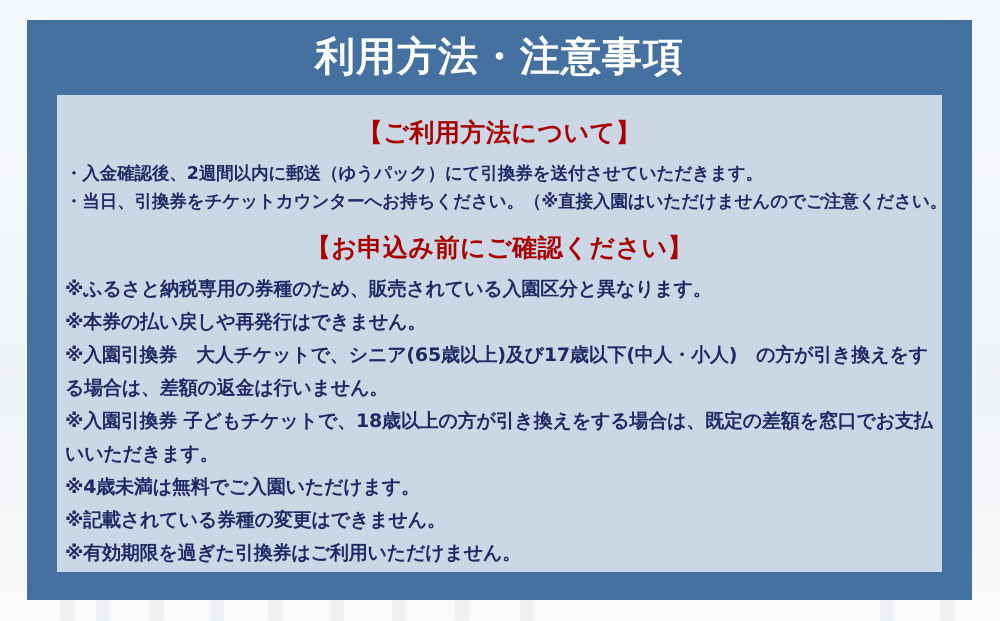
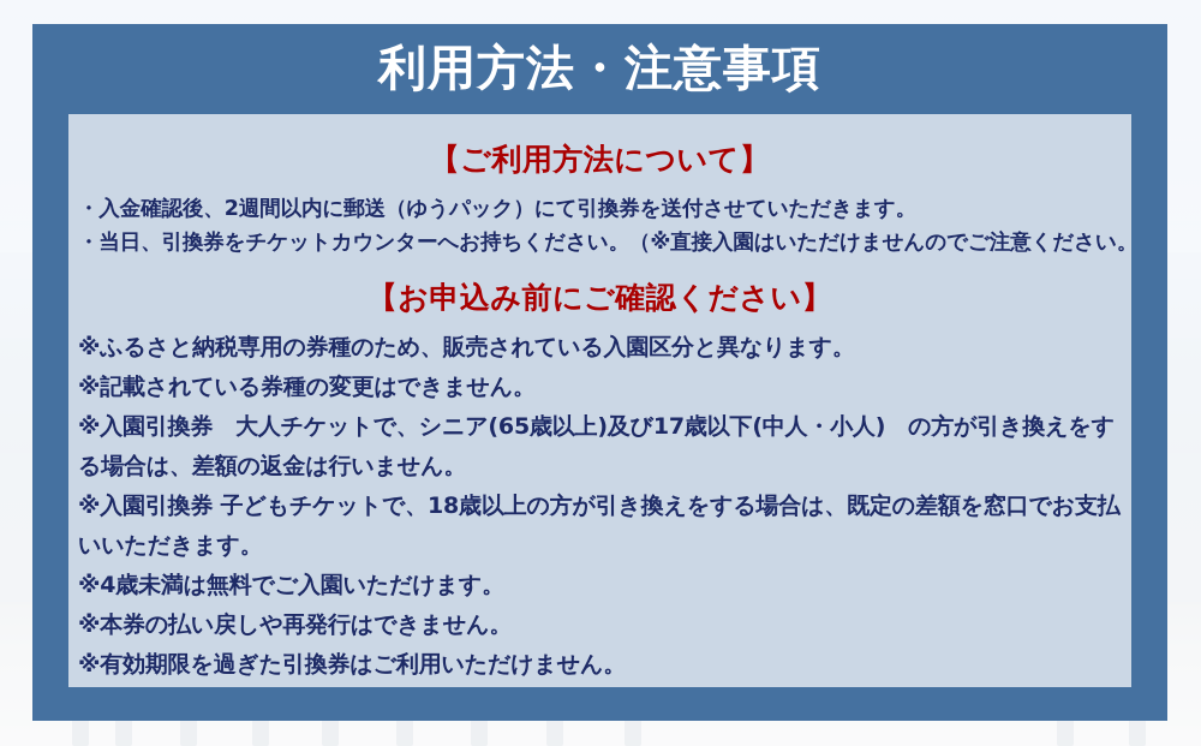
  利用方法・注意事項
  【ご利用方法について】
  ・入金確認後、2週間以内に郵送（ゆうパック）にて引換券を送付させていただきます。
  ・当日、引換券をチケットカウンターへお持ちください。（※直接入園はいただけませんのでご注意ください。
  【お申込み前にご確認ください】
  ※ふるさと納税専用の券種のため、販売されている入園区分と異なります。
- ※本券の払い戻しや再発行はできません。
+ ※記載されている券種の変更はできません。
  ※入園引換券 大人チケットで、シニア(65歳以上)及び17歳以下(中人・小人) の方が引き換えをする場合は、差額の返金は行いません。
  ※入園引換券 子どもチケットで、18歳以上の方が引き換えをする場合は、既定の差額を窓口でお支払いいただきます。
  ※4歳未満は無料でご入園いただけます。
- ※記載されている券種の変更はできません。
+ ※本券の払い戻しや再発行はできません。
  ※有効期限を過ぎた引換券はご利用いただけません。
